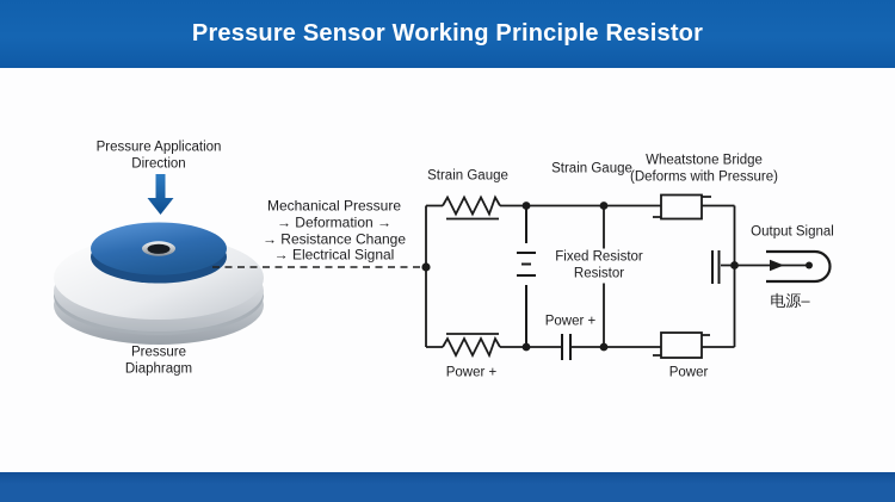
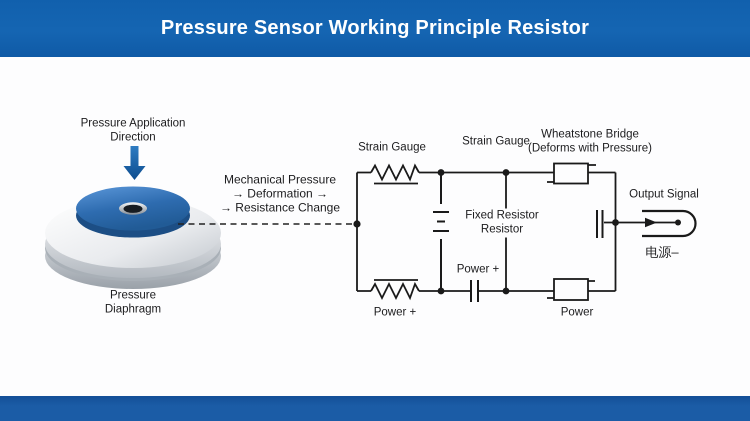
  Pressure Sensor Working Principle Resistor
  Pressure Application
  Direction
  Pressure
  Diaphragm
  Mechanical Pressure
  → Deformation →
  → Resistance Change
- → Electrical Signal
  Strain Gauge
  Strain Gauge
  Wheatstone Bridge
  (Deforms with Pressure)
  Fixed Resistor
  Resistor
  Power +
  Power +
  Power
  Output Signal
  电源–
